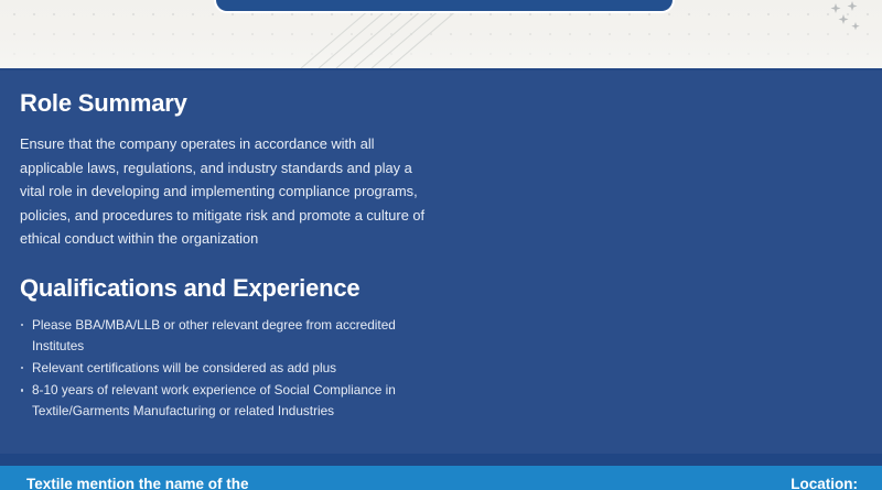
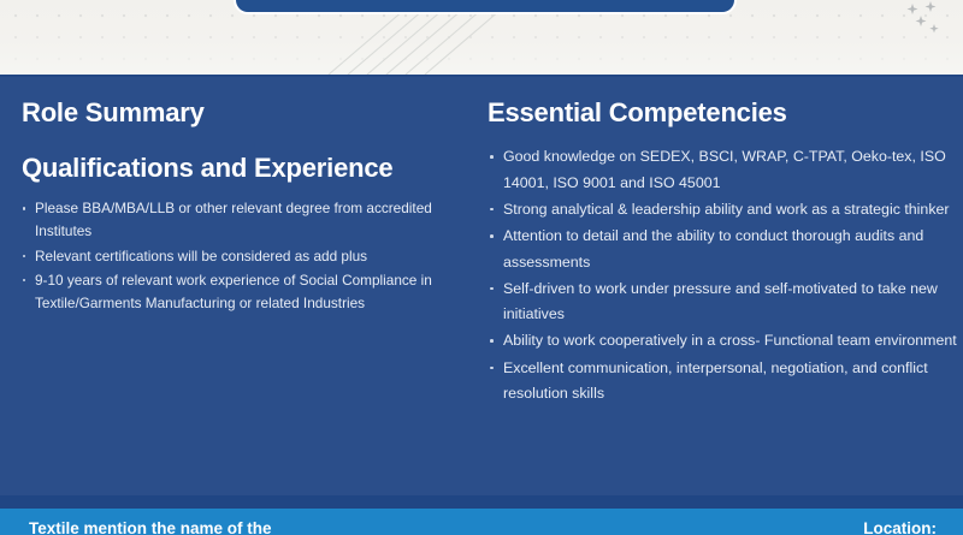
  Role Summary
- Ensure that the company operates in accordance with all applicable laws, regulations, and industry standards and play a vital role in developing and implementing compliance programs, policies, and procedures to mitigate risk and promote a culture of ethical conduct within the organization
  Qualifications and Experience
  Please BBA/MBA/LLB or other relevant degree from accredited Institutes
  Relevant certifications will be considered as add plus
- 8-10 years of relevant work experience of Social Compliance in Textile/Garments Manufacturing or related Industries
+ 9-10 years of relevant work experience of Social Compliance in Textile/Garments Manufacturing or related Industries
+ Essential Competencies
+ Good knowledge on SEDEX, BSCI, WRAP, C-TPAT, Oeko-tex, ISO 14001, ISO 9001 and ISO 45001
+ Strong analytical & leadership ability and work as a strategic thinker
+ Attention to detail and the ability to conduct thorough audits and assessments
+ Self-driven to work under pressure and self-motivated to take new initiatives
+ Ability to work cooperatively in a cross- Functional team environment
+ Excellent communication, interpersonal, negotiation, and conflict resolution skills
  Textile mention the name of the
  Location:
